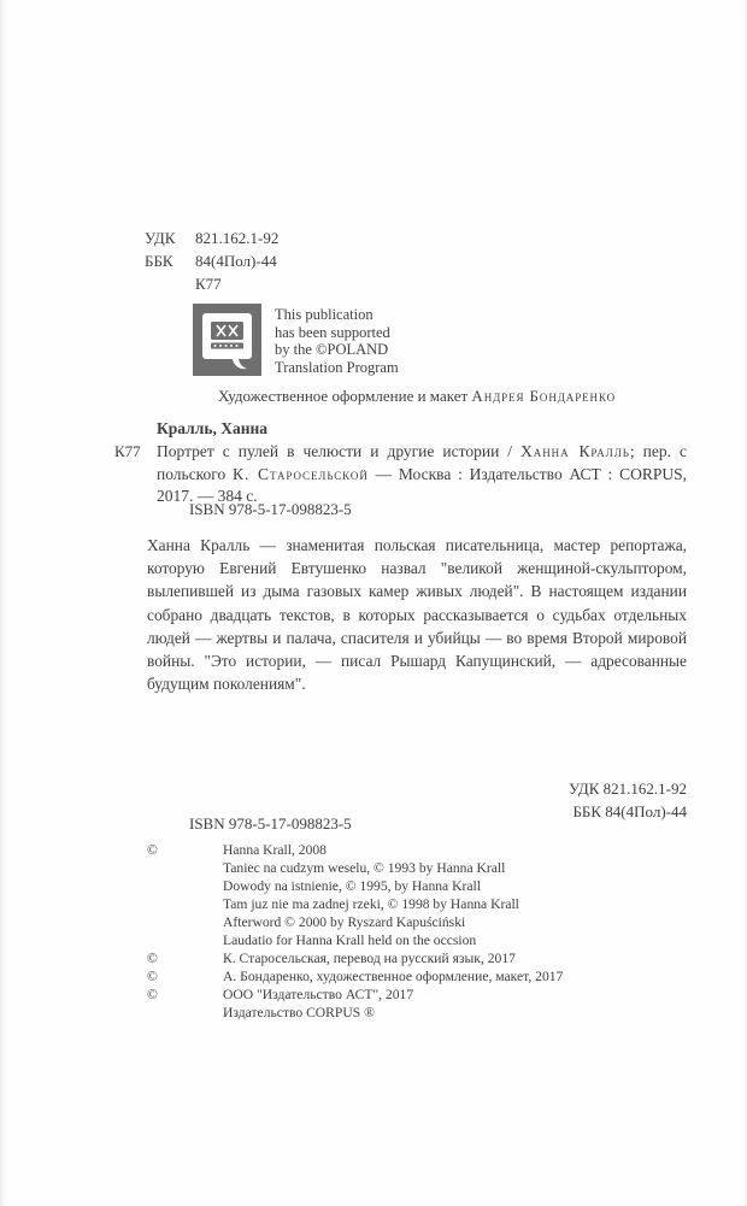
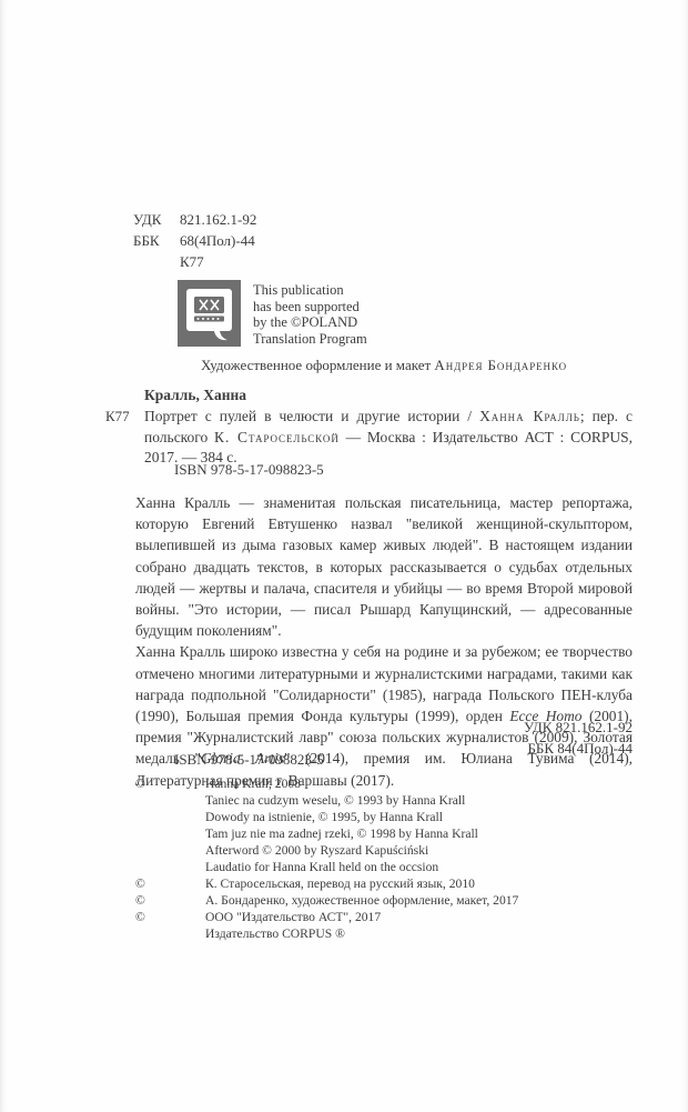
  УДК
  821.162.1-92
  ББК
- 84(4Пол)-44
+ 68(4Пол)-44
  К77
  This publication
  has been supported
  by the ©POLAND
  Translation Program
  Художественное оформление и макет Андрея Бондаренко
  Кралль, Ханна
  К77
  Портрет с пулей в челюсти и другие истории / Ханна Кралль; пер. с польского К. Старосельской — Москва : Издательство АСТ : CORPUS, 2017. — 384 с.
  ISBN 978-5-17-098823-5
  Ханна Кралль — знаменитая польская писательница, мастер репортажа, которую Евгений Евтушенко назвал "великой женщиной-скульптором, вылепившей из дыма газовых камер живых людей". В настоящем издании собрано двадцать текстов, в которых рассказывается о судьбах отдельных людей — жертвы и палача, спасителя и убийцы — во время Второй мировой войны. "Это истории, — писал Рышард Капущинский, — адресованные будущим поколениям".
+ Ханна Кралль широко известна у себя на родине и за рубежом; ее творчество отмечено многими литературными и журналистскими наградами, такими как награда подпольной "Солидарности" (1985), награда Польского ПЕН-клуба (1990), Большая премия Фонда культуры (1999), орден Ecce Homo (2001), премия "Журналистский лавр" союза польских журналистов (2009), Золотая медаль "Gloria Artis" (2014), премия им. Юлиана Тувима (2014), Литературная премия г. Варшавы (2017).
  УДК 821.162.1-92
  ББК 84(4Пол)-44
  ISBN 978-5-17-098823-5
  ©
  Hanna Krall, 2008
  Taniec na cudzym weselu, © 1993 by Hanna Krall
  Dowody na istnienie, © 1995, by Hanna Krall
  Tam juz nie ma zadnej rzeki, © 1998 by Hanna Krall
  Afterword © 2000 by Ryszard Kapuściński
  Laudatio for Hanna Krall held on the occsion
  ©
- К. Старосельская, перевод на русский язык, 2017
+ К. Старосельская, перевод на русский язык, 2010
  ©
  А. Бондаренко, художественное оформление, макет, 2017
  ©
  ООО "Издательство АСТ", 2017
  Издательство CORPUS ®
